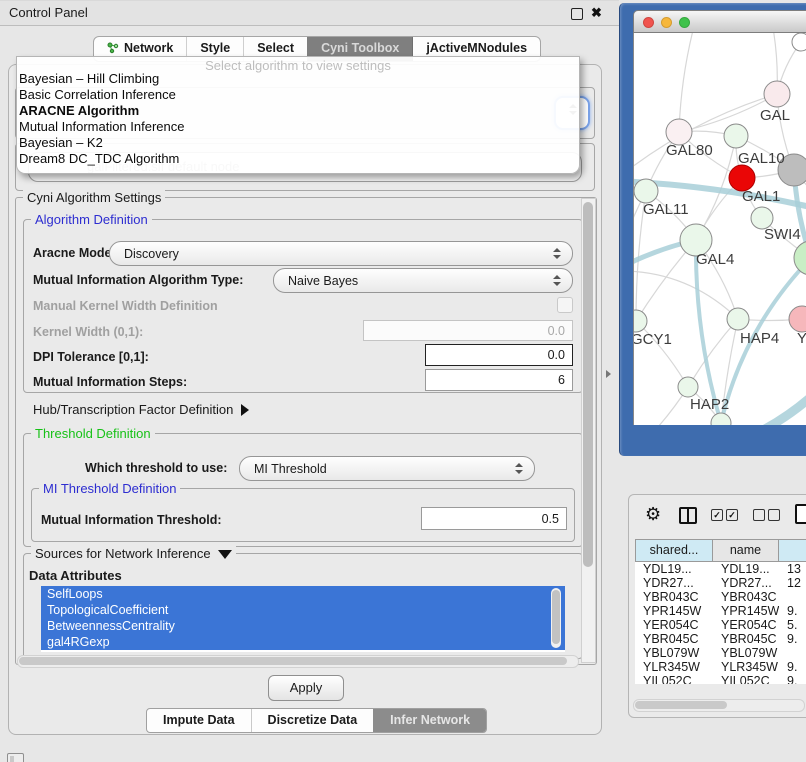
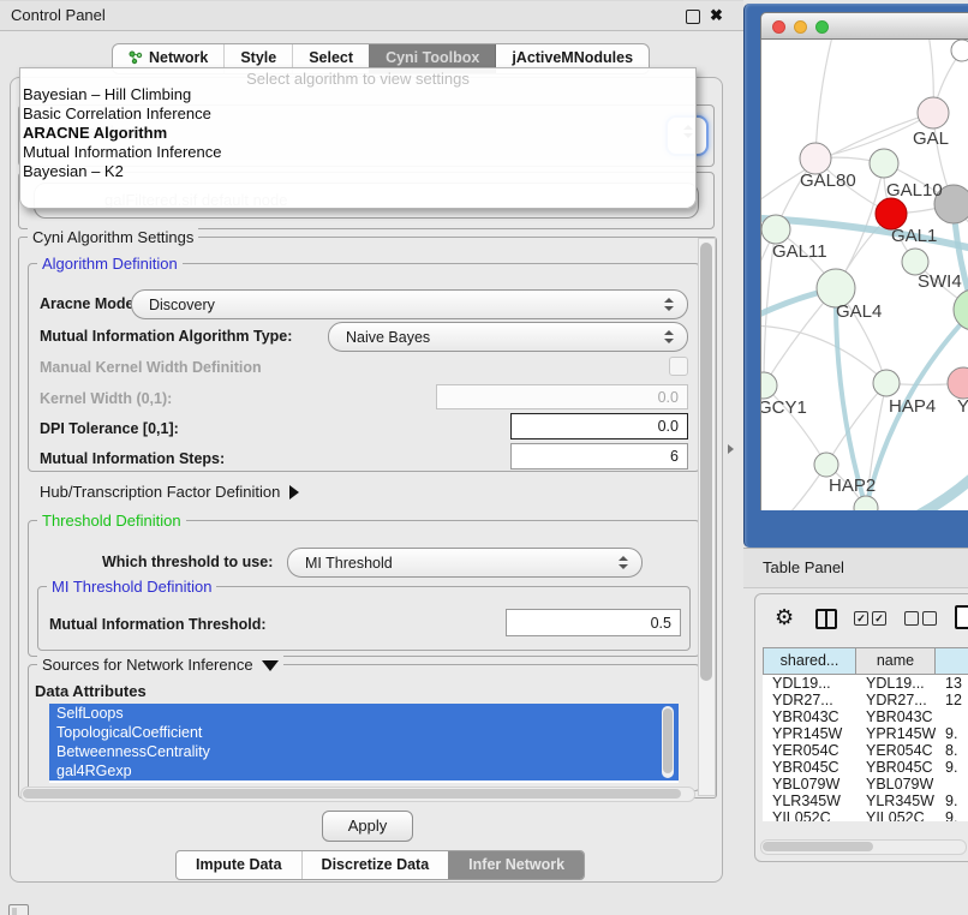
  Control Panel
  ✖
  Network
  Style
  Select
  Cyni Toolbox
  jActiveMNodules
  Cyni Algorithm Settings
  Algorithm Definition
  Aracne Mod
  Discovery
  Mutual Information Algorithm Type:
  Naive Bayes
  Manual Kernel Width Definition
  Kernel Width (0,1):
  0.0
  DPI Tolerance [0,1]:
  0.0
  Mutual Information Steps:
  6
  Hub/Transcription Factor Definition
  Threshold Definition
  Which threshold to use:
  MI Threshold
  MI Threshold Definition
  Mutual Information Threshold:
  0.5
  Sources for Network Inference
  Data Attributes
  SelfLoops
  TopologicalCoefficient
  BetweennessCentrality
  gal4RGexp
  Apply
  Impute Data
  Discretize Data
  Infer Network
  Select algorithm to view settings
  Bayesian – Hill Climbing
  Basic Correlation Inference
  ARACNE Algorithm
  Mutual Information Inference
  Bayesian – K2
- Dream8 DC_TDC Algorithm
  GAL
  GAL80
  GAL10
  GAL1
  GAL11
  SWI4
  GAL4
  GCY1
  HAP4
  Y
  HAP2
+ Table Panel
  ⚙
  ✓
  ✓
  shared...
  name
  YDL19...
  YDL19...
  13
  YDR27...
  YDR27...
  12
  YBR043C
  YBR043C
  YPR145W
  YPR145W
  9.
  YER054C
  YER054C
- 5.
+ 8.
  YBR045C
  YBR045C
  9.
  YBL079W
  YBL079W
  YLR345W
  YLR345W
  9.
  YIL052C
  YIL052C
  9.
